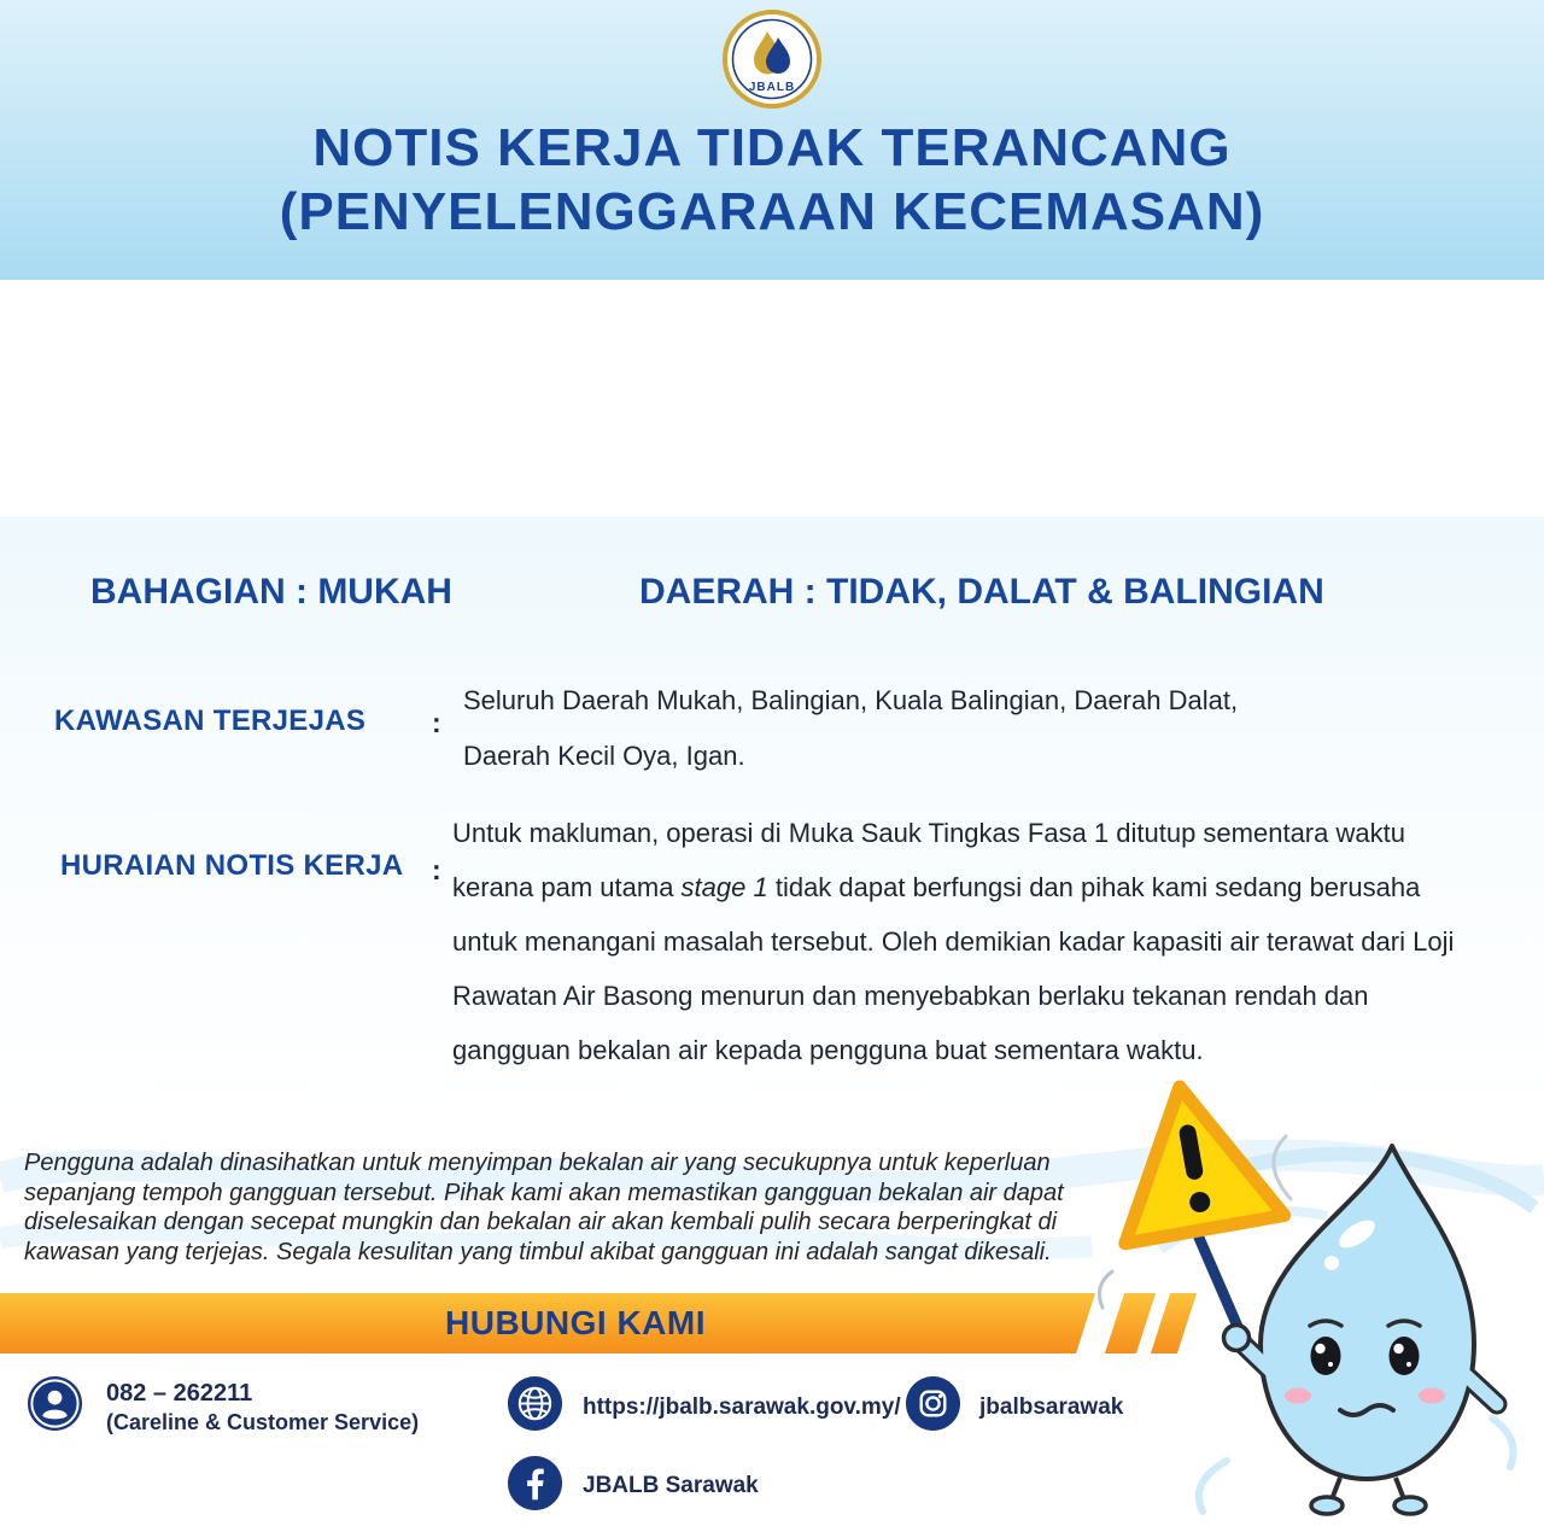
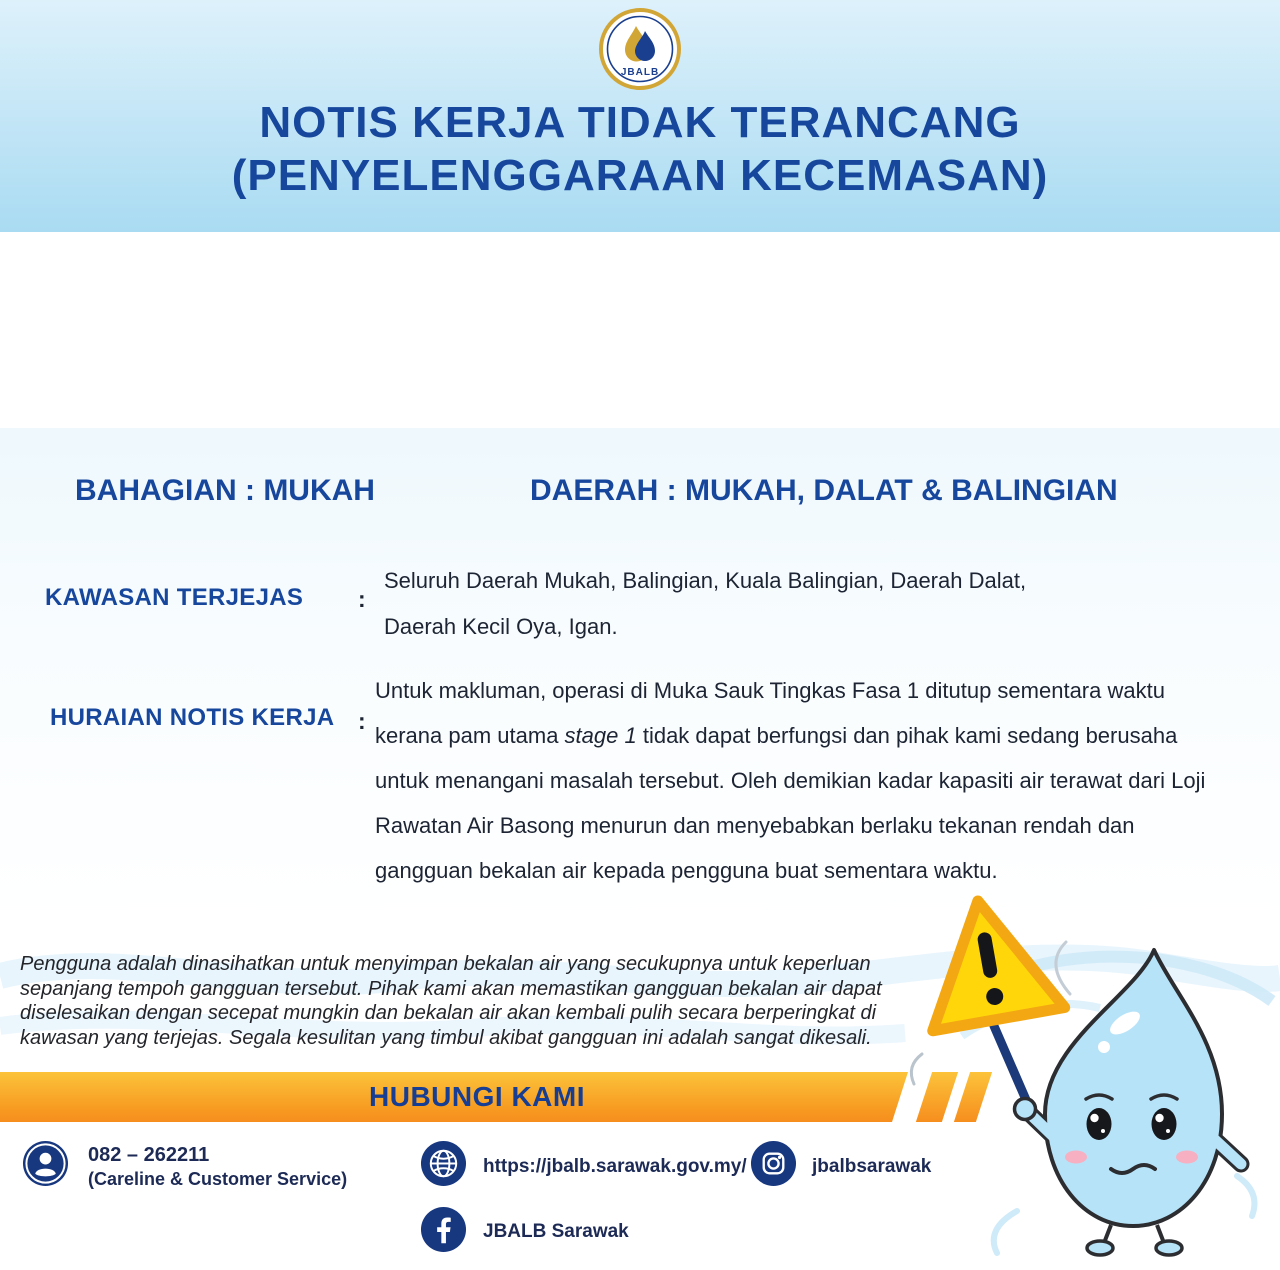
  JBALB
  NOTIS KERJA TIDAK TERANCANG
  (PENYELENGGARAAN KECEMASAN)
  BAHAGIAN : MUKAH
- DAERAH : TIDAK, DALAT & BALINGIAN
+ DAERAH : MUKAH, DALAT & BALINGIAN
  KAWASAN TERJEJAS
  :
  Seluruh Daerah Mukah, Balingian, Kuala Balingian, Daerah Dalat,
  Daerah Kecil Oya, Igan.
  HURAIAN NOTIS KERJA
  :
  Untuk makluman, operasi di Muka Sauk Tingkas Fasa 1 ditutup sementara waktu kerana pam utama stage 1 tidak dapat berfungsi dan pihak kami sedang berusaha untuk menangani masalah tersebut. Oleh demikian kadar kapasiti air terawat dari Loji Rawatan Air Basong menurun dan menyebabkan berlaku tekanan rendah dan gangguan bekalan air kepada pengguna buat sementara waktu.
  Pengguna adalah dinasihatkan untuk menyimpan bekalan air yang secukupnya untuk keperluan sepanjang tempoh gangguan tersebut. Pihak kami akan memastikan gangguan bekalan air dapat diselesaikan dengan secepat mungkin dan bekalan air akan kembali pulih secara berperingkat di kawasan yang terjejas. Segala kesulitan yang timbul akibat gangguan ini adalah sangat dikesali.
  HUBUNGI KAMI
  082 – 262211
  (Careline & Customer Service)
  https://jbalb.sarawak.gov.my/
  jbalbsarawak
  JBALB Sarawak
